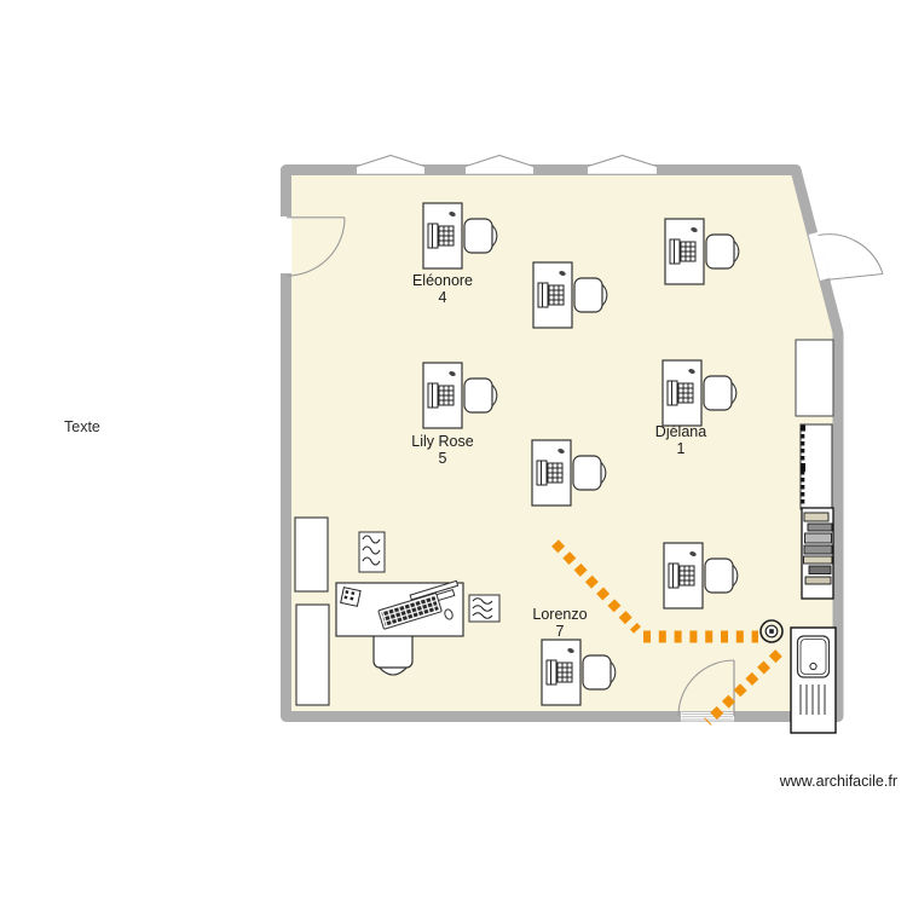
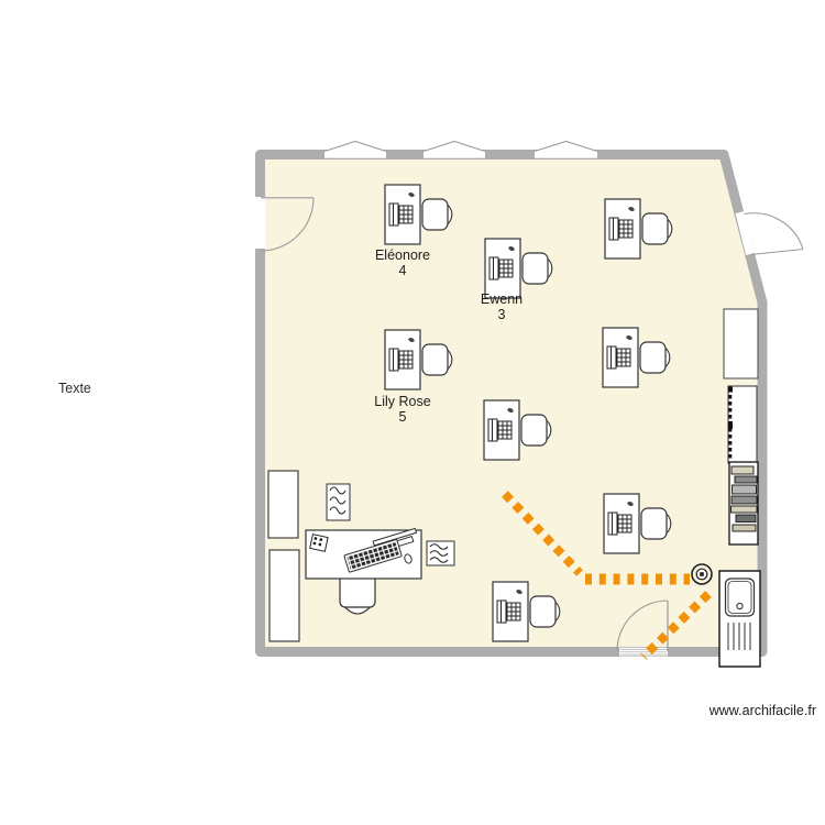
  Texte
  Eléonore
  4
+ Ewenn
+ 3
  Lily Rose
  5
- Djélana
- 1
- Lorenzo
- 7
  www.archifacile.fr
